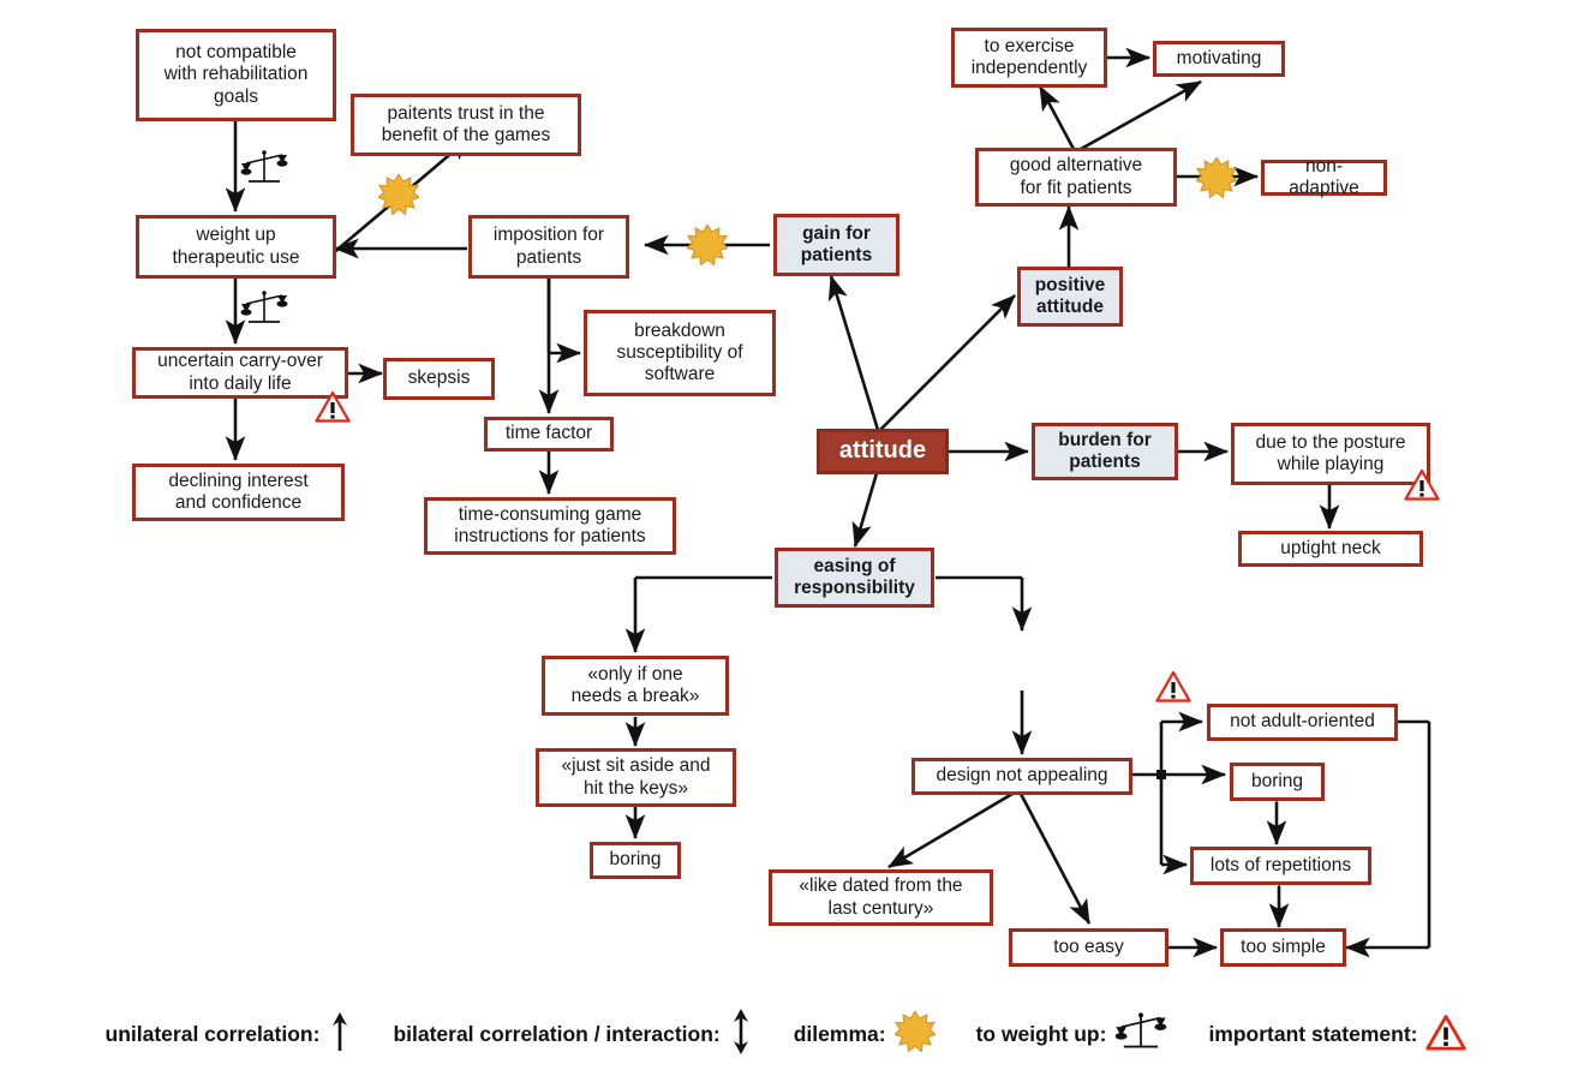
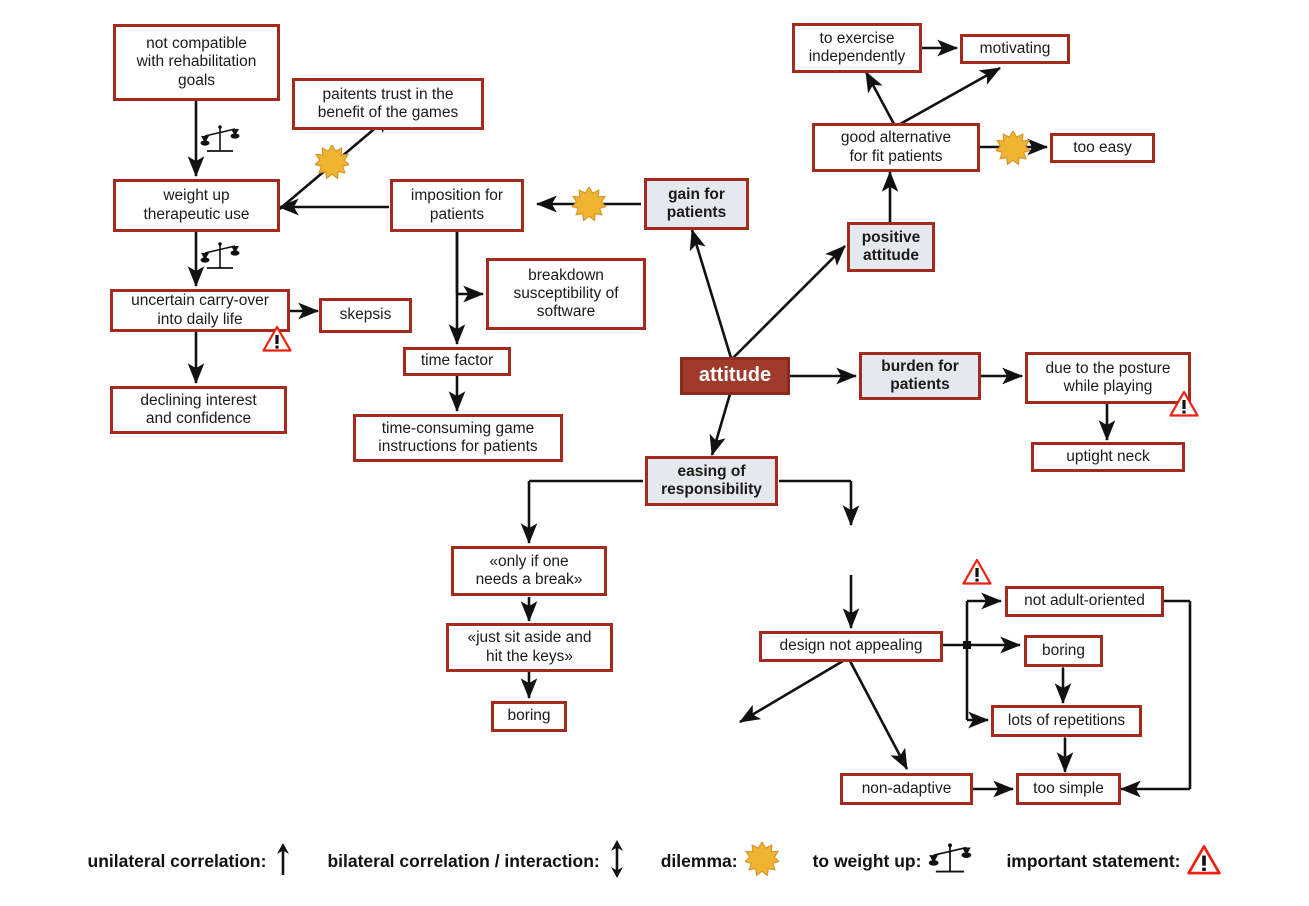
  not compatible
  with rehabilitation
  goals
  paitents trust in the
  benefit of the games
  weight up
  therapeutic use
  uncertain carry-over
  into daily life
  skepsis
  declining interest
  and confidence
  imposition for
  patients
  breakdown
  susceptibility of
  software
  time factor
  time-consuming game
  instructions for patients
  gain for
  patients
  to exercise
  independently
  motivating
  good alternative
  for fit patients
- non-adaptive
+ too easy
  positive
  attitude
  attitude
  burden for
  patients
  due to the posture
  while playing
  uptight neck
  easing of
  responsibility
  «only if one
  needs a break»
  «just sit aside and
  hit the keys»
  boring
  design not appealing
- «like dated from the
- last century»
- too easy
+ non-adaptive
  not adult-oriented
  boring
  lots of repetitions
  too simple
  unilateral correlation:
  bilateral correlation / interaction:
  dilemma:
  to weight up:
  important statement:
